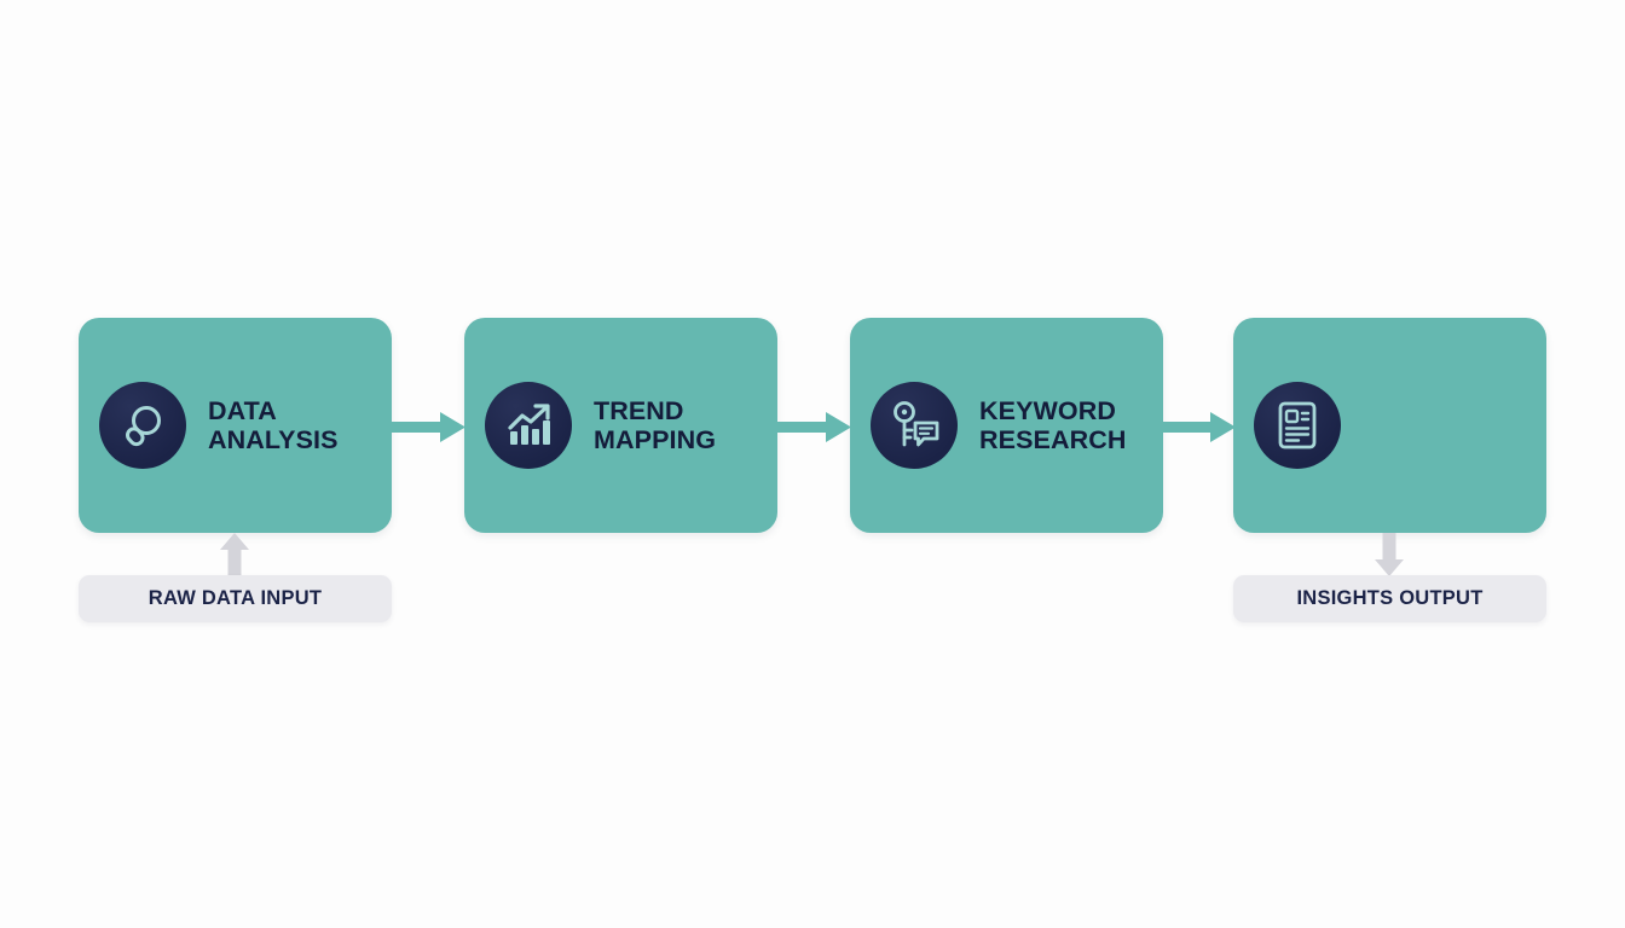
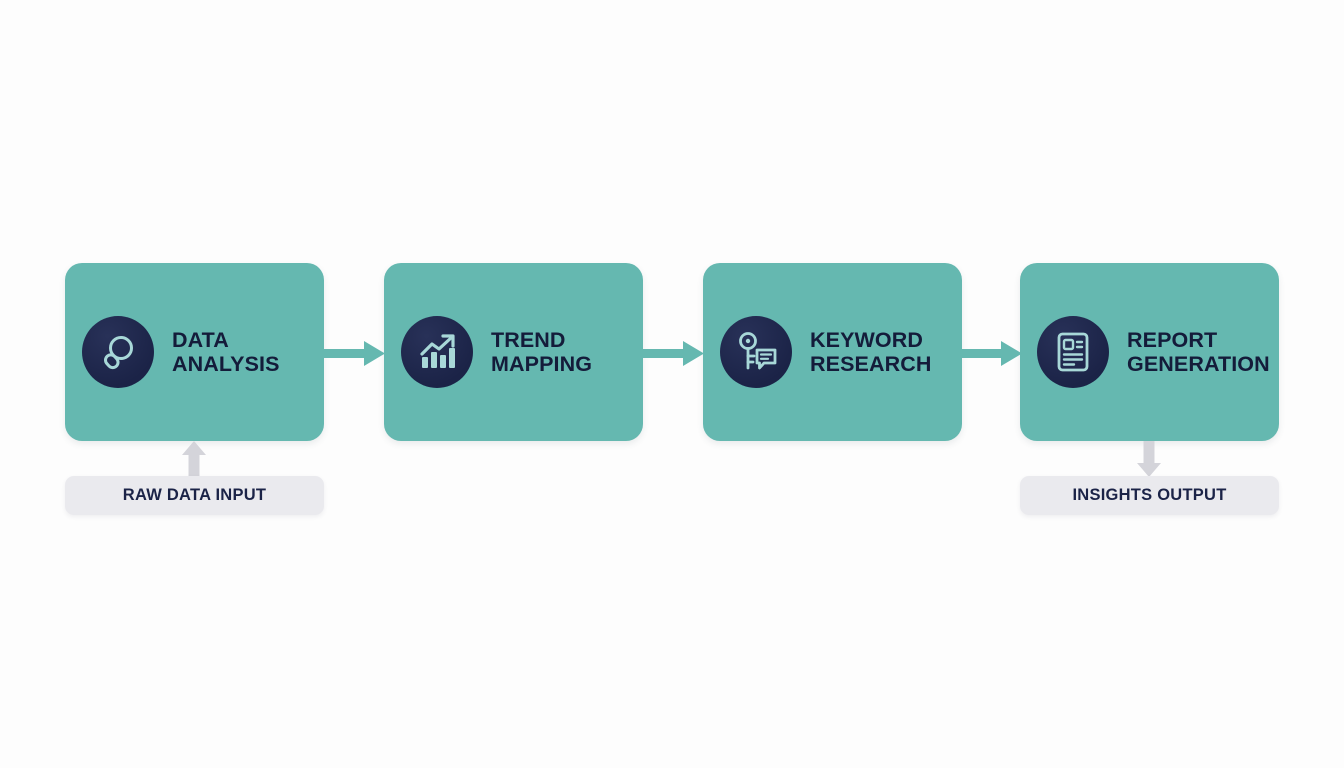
  DATA
  ANALYSIS
  TREND
  MAPPING
  KEYWORD
  RESEARCH
+ REPORT
+ GENERATION
  RAW DATA INPUT
  INSIGHTS OUTPUT
